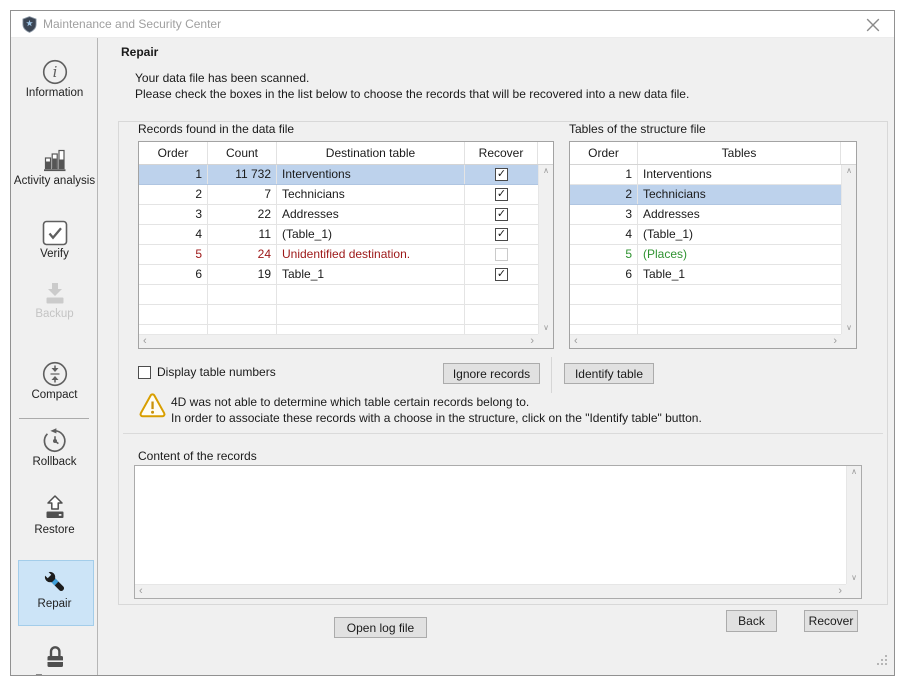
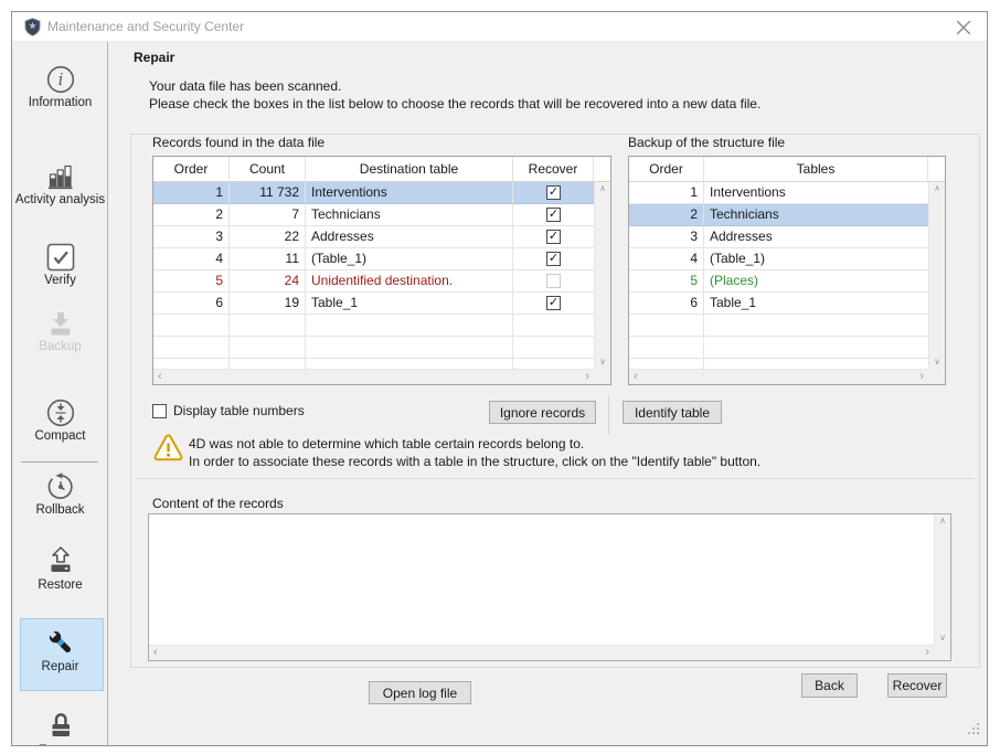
  Maintenance and Security Center
  i
  Information
  Activity analysis
  Verify
  Backup
  Compact
  Rollback
  Restore
  Repair
  Repair
  Your data file has been scanned.
  Please check the boxes in the list below to choose the records that will be recovered into a new data file.
  Records found in the data file
  Order
  Count
  Destination table
  Recover
  1
  11 732
  Interventions
  2
  7
  Technicians
  3
  22
  Addresses
  4
  11
  (Table_1)
  5
  24
  Unidentified destination.
  6
  19
  Table_1
- Tables of the structure file
+ Backup of the structure file
  Order
  Tables
  1
  Interventions
  2
  Technicians
  3
  Addresses
  4
  (Table_1)
  5
  (Places)
  6
  Table_1
  Display table numbers
  Ignore records
  Identify table
  4D was not able to determine which table certain records belong to.
- In order to associate these records with a choose in the structure, click on the "Identify table" button.
+ In order to associate these records with a table in the structure, click on the "Identify table" button.
  Content of the records
  Open log file
  Back
  Recover
